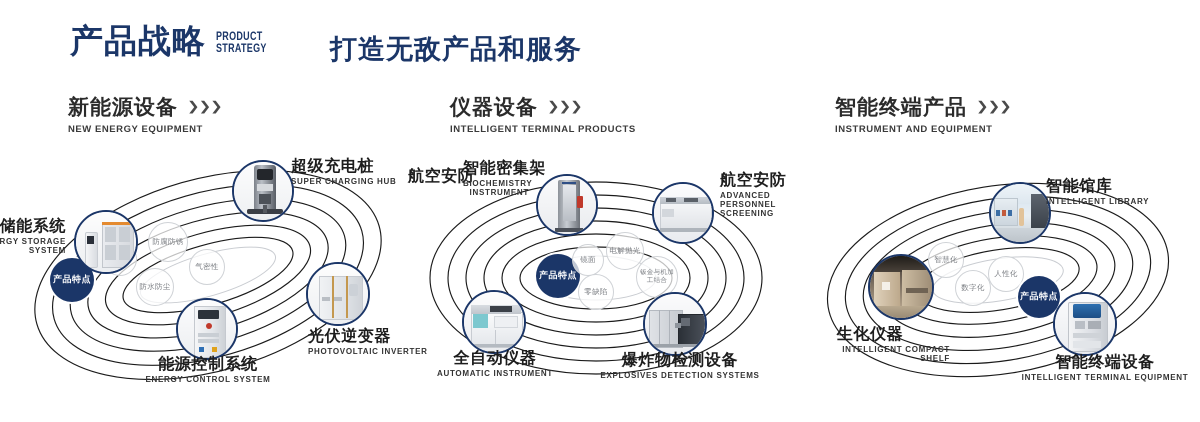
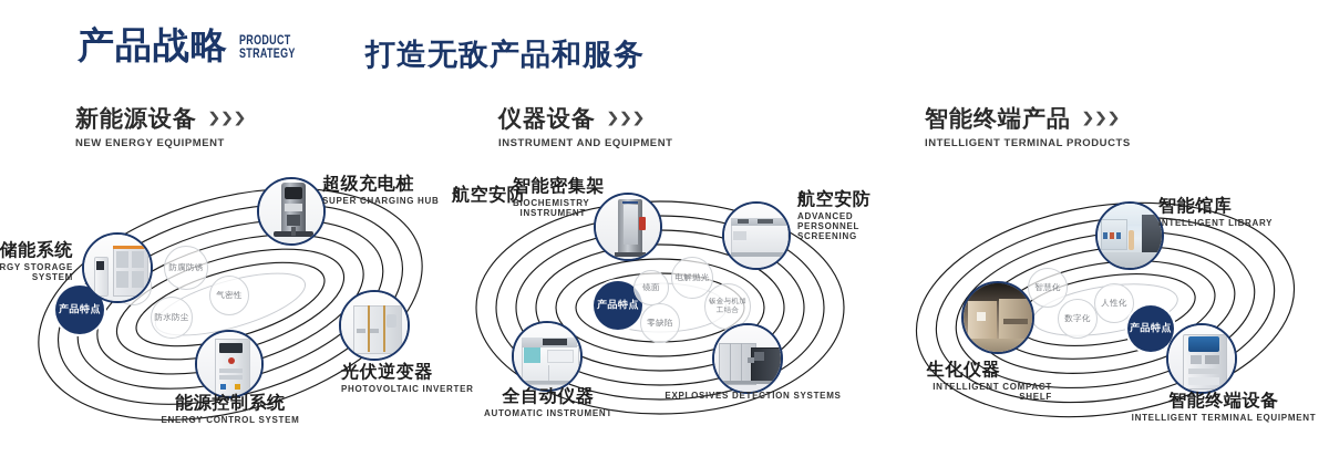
  产品战略
  PRODUCT
  STRATEGY
  打造无敌产品和服务
  新能源设备
  ❯❯❯
  NEW ENERGY EQUIPMENT
  仪器设备
  ❯❯❯
- INTELLIGENT TERMINAL PRODUCTS
+ INSTRUMENT AND EQUIPMENT
  智能终端产品
  ❯❯❯
- INSTRUMENT AND EQUIPMENT
+ INTELLIGENT TERMINAL PRODUCTS
  产品特点
  防腐防锈
  防水防尘
  气密性
  储能系统
  RGY STORAGE SYSTEM
  超级充电桩
  SUPER CHARGING HUB
  光伏逆变器
  PHOTOVOLTAIC INVERTER
  能源控制系统
  ENERGY CONTROL SYSTEM
  产品特点
  镜面
  电解抛光
  零缺陷
  航空安防
  智能密集架
  BIOCHEMISTRY INSTRUMENT
  航空安防
  ADVANCED PERSONNEL SCREENING
  全自动仪器
  AUTOMATIC INSTRUMENT
- 爆炸物检测设备
  EXPLOSIVES DETECTION SYSTEMS
  智慧化
  数字化
  人性化
  产品特点
  智能馆库
  INTELLIGENT LIBRARY
  生化仪器
  INTELLIGENT COMPACT SHELF
  智能终端设备
  INTELLIGENT TERMINAL EQUIPMENT
